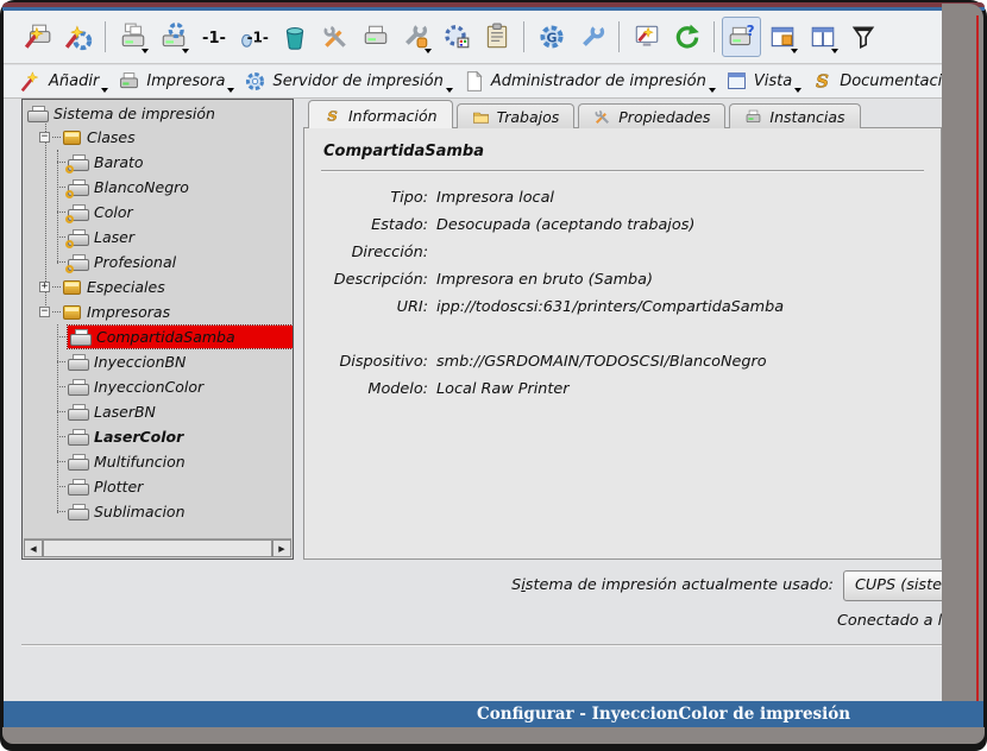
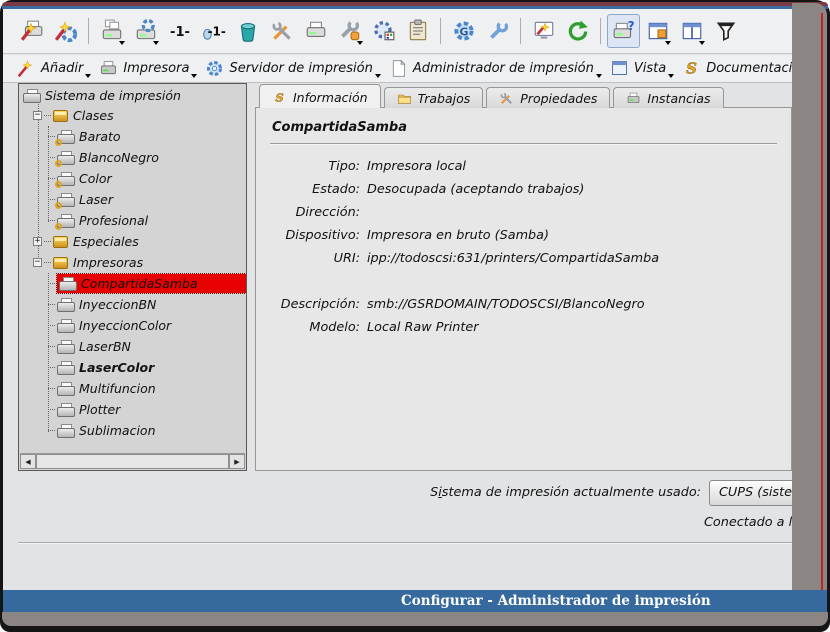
  -1-
  -1-
  G
  ?
  Añadir
  Impresora
  Servidor de impresión
  Administrador de impresión
  Vista
  S
  Documentaci
  Sistema de impresión
  −
  Clases
  Barato
  BlancoNegro
  Color
  Laser
  Profesional
  +
  Especiales
  −
  Impresoras
  CompartidaSamba
  InyeccionBN
  InyeccionColor
  LaserBN
  LaserColor
  Multifuncion
  Plotter
  Sublimacion
  S
  Información
  Trabajos
  Propiedades
  Instancias
  CompartidaSamba
  Tipo:
  Impresora local
  Estado:
  Desocupada (aceptando trabajos)
  Dirección:
- Descripción:
+ Dispositivo:
  Impresora en bruto (Samba)
  URI:
  ipp://todoscsi:631/printers/CompartidaSamba
- Dispositivo:
+ Descripción:
  smb://GSRDOMAIN/TODOSCSI/BlancoNegro
  Modelo:
  Local Raw Printer
  Sistema de impresión actualmente usado:
  CUPS (siste
  Conectado a l
- Configurar - InyeccionColor de impresión
+ Configurar - Administrador de impresión
